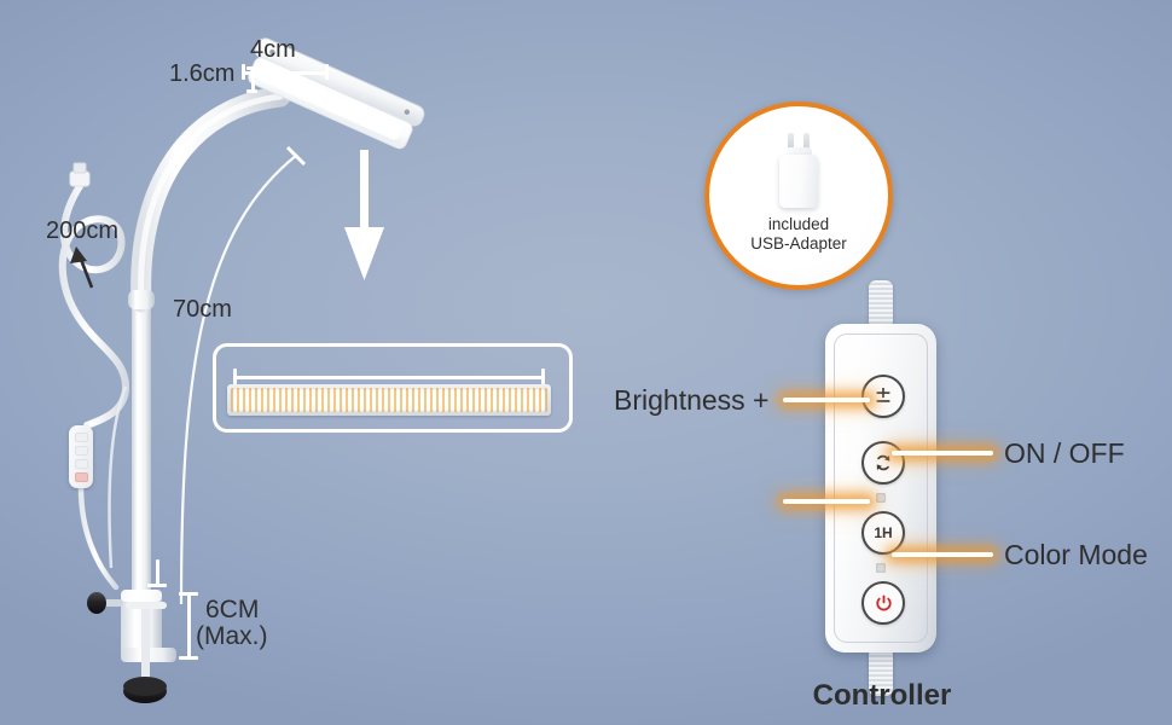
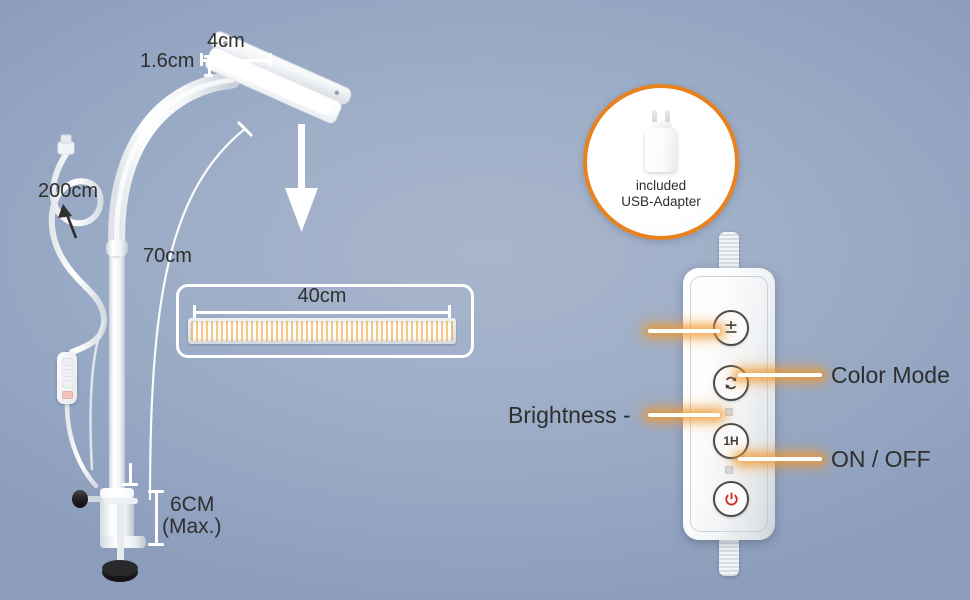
  4cm
  1.6cm
  70cm
  200cm
  6CM
  (Max.)
+ 40cm
  included
  USB-Adapter
  1H
- Controller
- Brightness +
- ON / OFF
+ Color Mode
+ Brightness -
- Color Mode
+ ON / OFF
